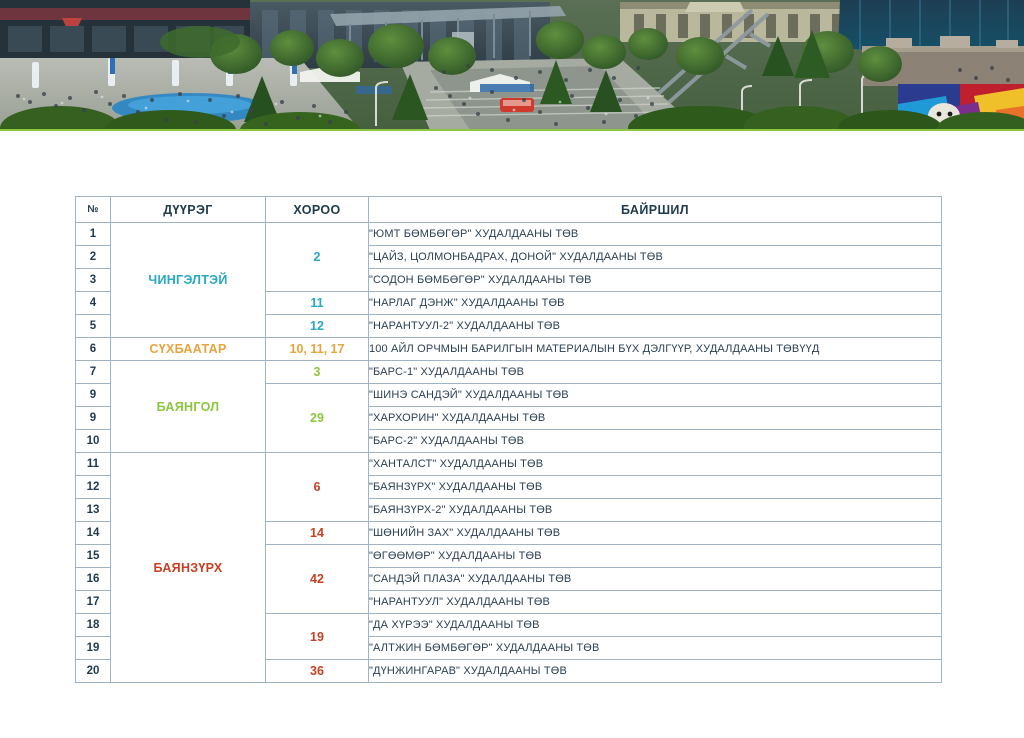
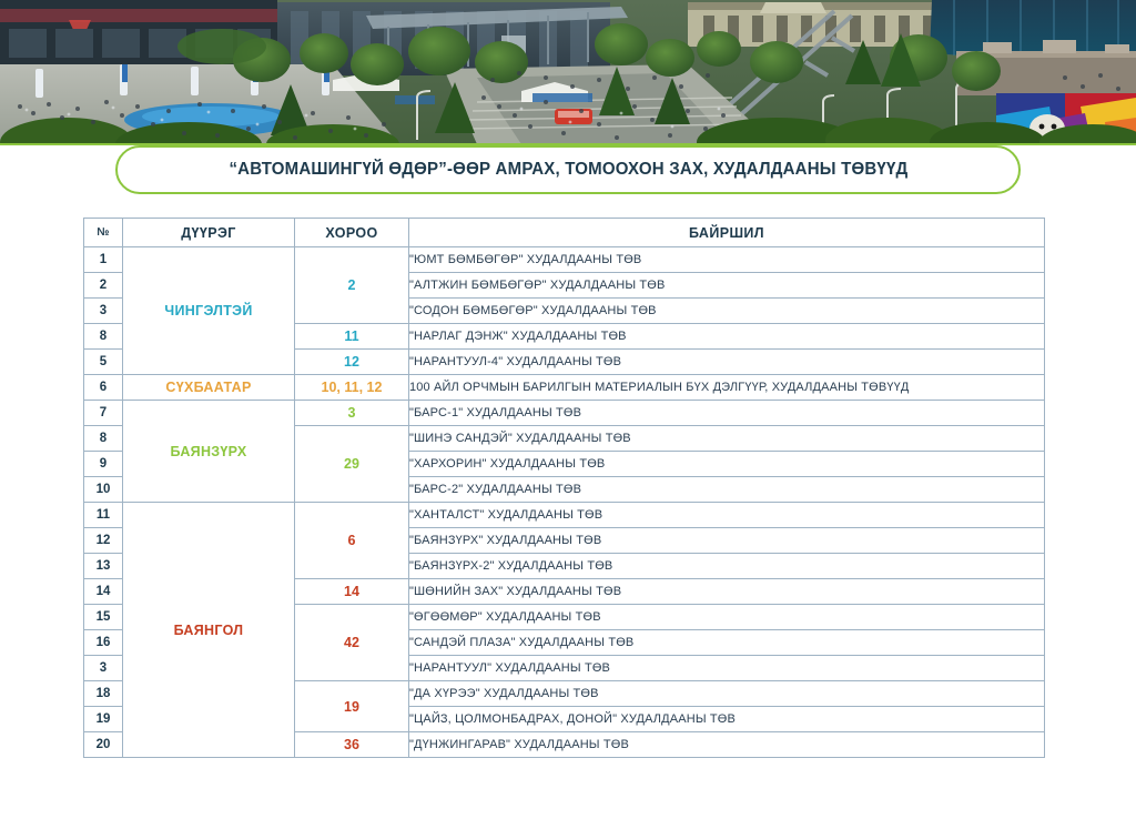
+ “АВТОМАШИНГҮЙ ӨДӨР”-ӨӨР АМРАХ, ТОМООХОН ЗАХ, ХУДАЛДААНЫ ТӨВҮҮД
  №	ДҮҮРЭГ	ХОРОО	БАЙРШИЛ
  1	ЧИНГЭЛТЭЙ	2	"ЮМТ БӨМБӨГӨР" ХУДАЛДААНЫ ТӨВ
- 2	"ЦАЙЗ, ЦОЛМОНБАДРАХ, ДОНОЙ" ХУДАЛДААНЫ ТӨВ
+ 2	"АЛТЖИН БӨМБӨГӨР" ХУДАЛДААНЫ ТӨВ
  3	"СОДОН БӨМБӨГӨР" ХУДАЛДААНЫ ТӨВ
- 4	11	"НАРЛАГ ДЭНЖ" ХУДАЛДААНЫ ТӨВ
+ 8	11	"НАРЛАГ ДЭНЖ" ХУДАЛДААНЫ ТӨВ
- 5	12	"НАРАНТУУЛ-2" ХУДАЛДААНЫ ТӨВ
+ 5	12	"НАРАНТУУЛ-4" ХУДАЛДААНЫ ТӨВ
- 6	СҮХБААТАР	10, 11, 17	100 АЙЛ ОРЧМЫН БАРИЛГЫН МАТЕРИАЛЫН БҮХ ДЭЛГҮҮР, ХУДАЛДААНЫ ТӨВҮҮД
+ 6	СҮХБААТАР	10, 11, 12	100 АЙЛ ОРЧМЫН БАРИЛГЫН МАТЕРИАЛЫН БҮХ ДЭЛГҮҮР, ХУДАЛДААНЫ ТӨВҮҮД
- 7	БАЯНГОЛ	3	"БАРС-1" ХУДАЛДААНЫ ТӨВ
+ 7	БАЯНЗҮРХ	3	"БАРС-1" ХУДАЛДААНЫ ТӨВ
- 9	29	"ШИНЭ САНДЭЙ" ХУДАЛДААНЫ ТӨВ
+ 8	29	"ШИНЭ САНДЭЙ" ХУДАЛДААНЫ ТӨВ
  9	"ХАРХОРИН" ХУДАЛДААНЫ ТӨВ
  10	"БАРС-2" ХУДАЛДААНЫ ТӨВ
- 11	БАЯНЗҮРХ	6	"ХАНТАЛСТ" ХУДАЛДААНЫ ТӨВ
+ 11	БАЯНГОЛ	6	"ХАНТАЛСТ" ХУДАЛДААНЫ ТӨВ
  12	"БАЯНЗҮРХ" ХУДАЛДААНЫ ТӨВ
  13	"БАЯНЗҮРХ-2" ХУДАЛДААНЫ ТӨВ
  14	14	"ШӨНИЙН ЗАХ" ХУДАЛДААНЫ ТӨВ
  15	42	"ӨГӨӨМӨР" ХУДАЛДААНЫ ТӨВ
  16	"САНДЭЙ ПЛАЗА" ХУДАЛДААНЫ ТӨВ
- 17	"НАРАНТУУЛ" ХУДАЛДААНЫ ТӨВ
+ 3	"НАРАНТУУЛ" ХУДАЛДААНЫ ТӨВ
  18	19	"ДА ХҮРЭЭ" ХУДАЛДААНЫ ТӨВ
- 19	"АЛТЖИН БӨМБӨГӨР" ХУДАЛДААНЫ ТӨВ
+ 19	"ЦАЙЗ, ЦОЛМОНБАДРАХ, ДОНОЙ" ХУДАЛДААНЫ ТӨВ
  20	36	"ДҮНЖИНГАРАВ" ХУДАЛДААНЫ ТӨВ
